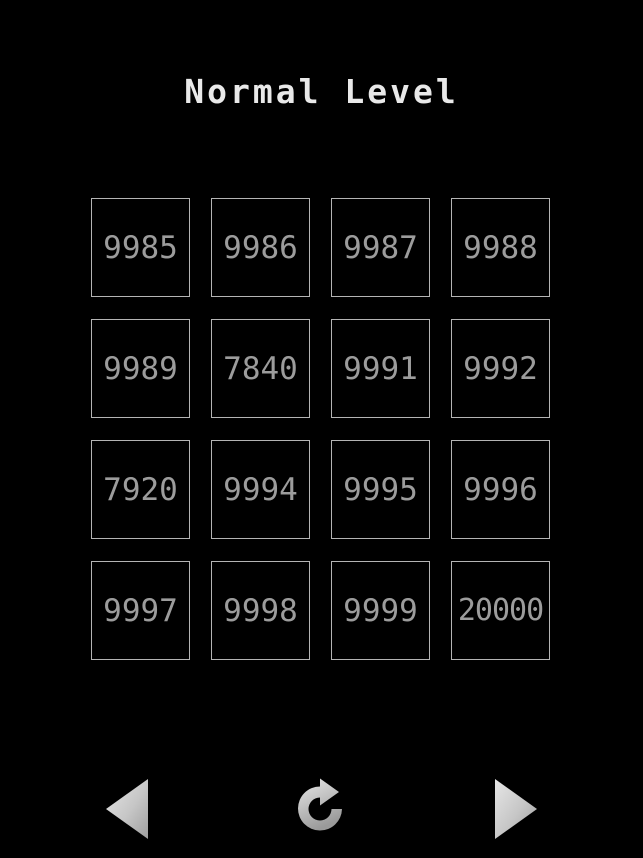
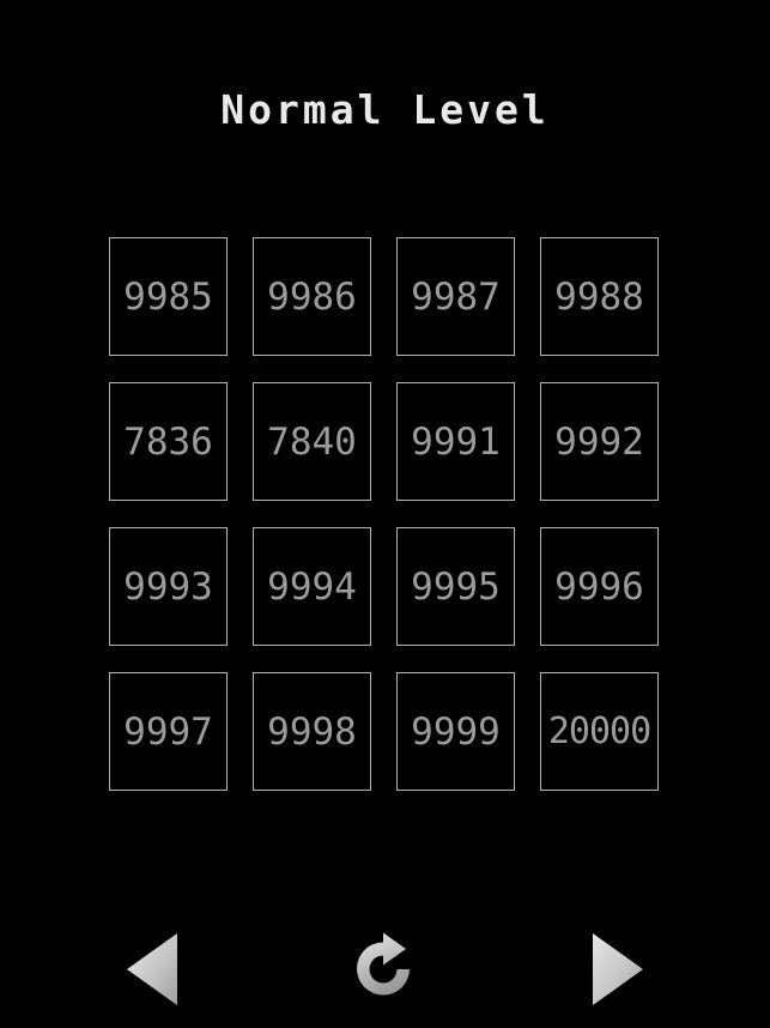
  Normal Level
  9985
  9986
  9987
  9988
- 9989
+ 7836
  7840
  9991
  9992
- 7920
+ 9993
  9994
  9995
  9996
  9997
  9998
  9999
  20000
